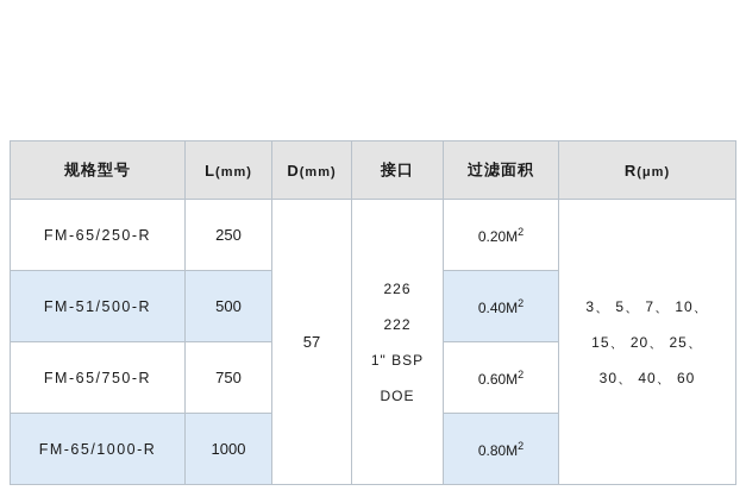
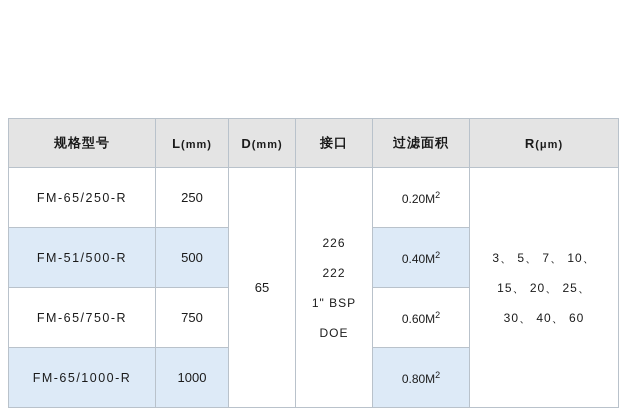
  规格型号	L(mm)	D(mm)	接口	过滤面积	R(μm)
- FM-65/250-R	250	57	226 222 1" BSP DOE	0.20M2	3、 5、 7、 10、 15、 20、 25、 30、 40、 60
+ FM-65/250-R	250	65	226 222 1" BSP DOE	0.20M2	3、 5、 7、 10、 15、 20、 25、 30、 40、 60
  FM-51/500-R	500	0.40M2
  FM-65/750-R	750	0.60M2
  FM-65/1000-R	1000	0.80M2
